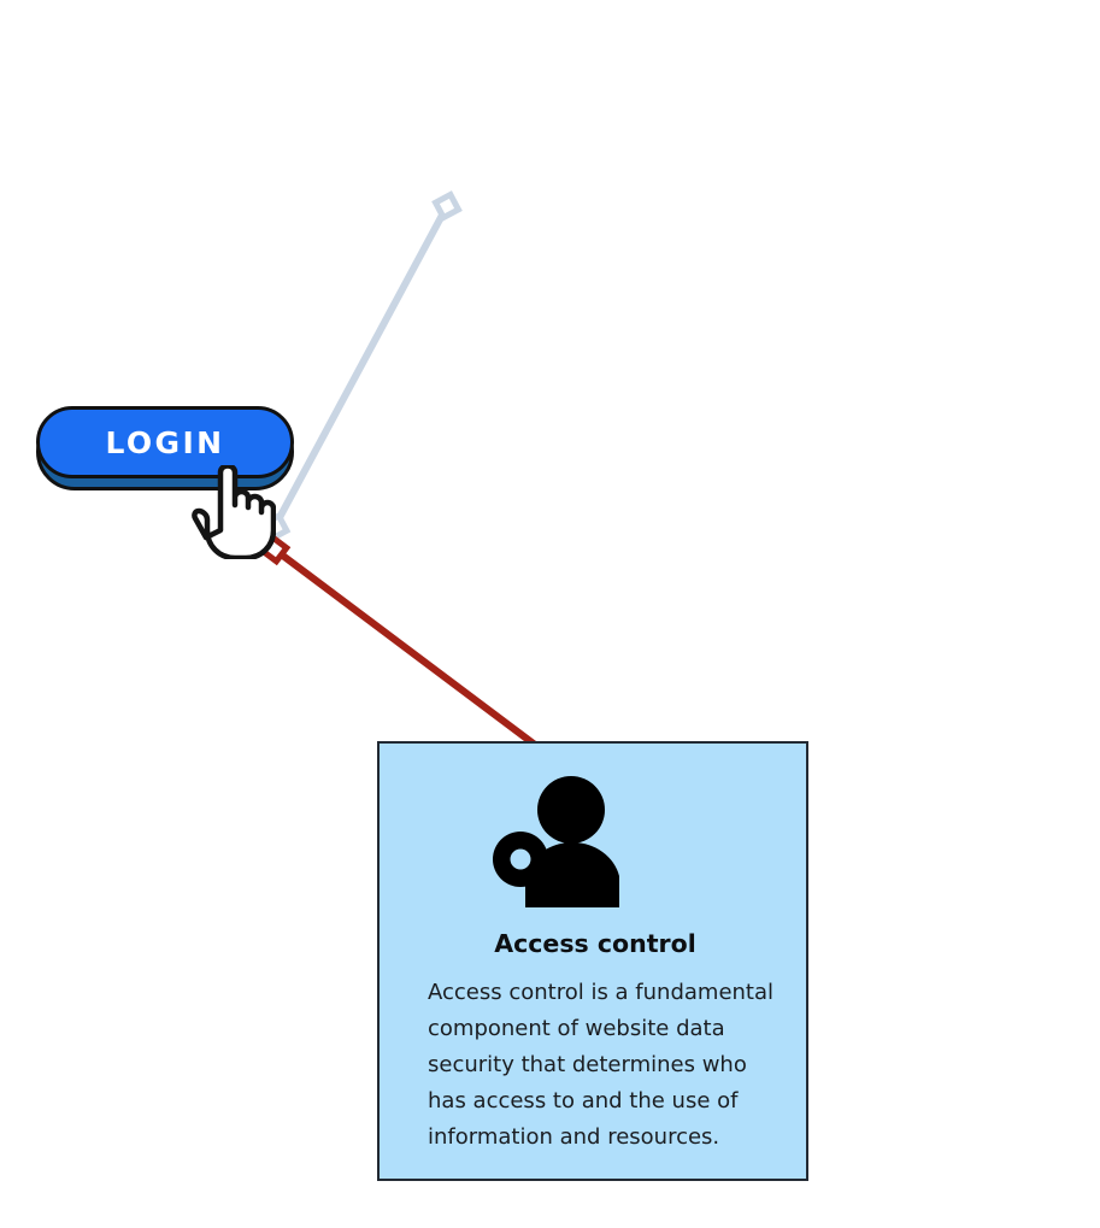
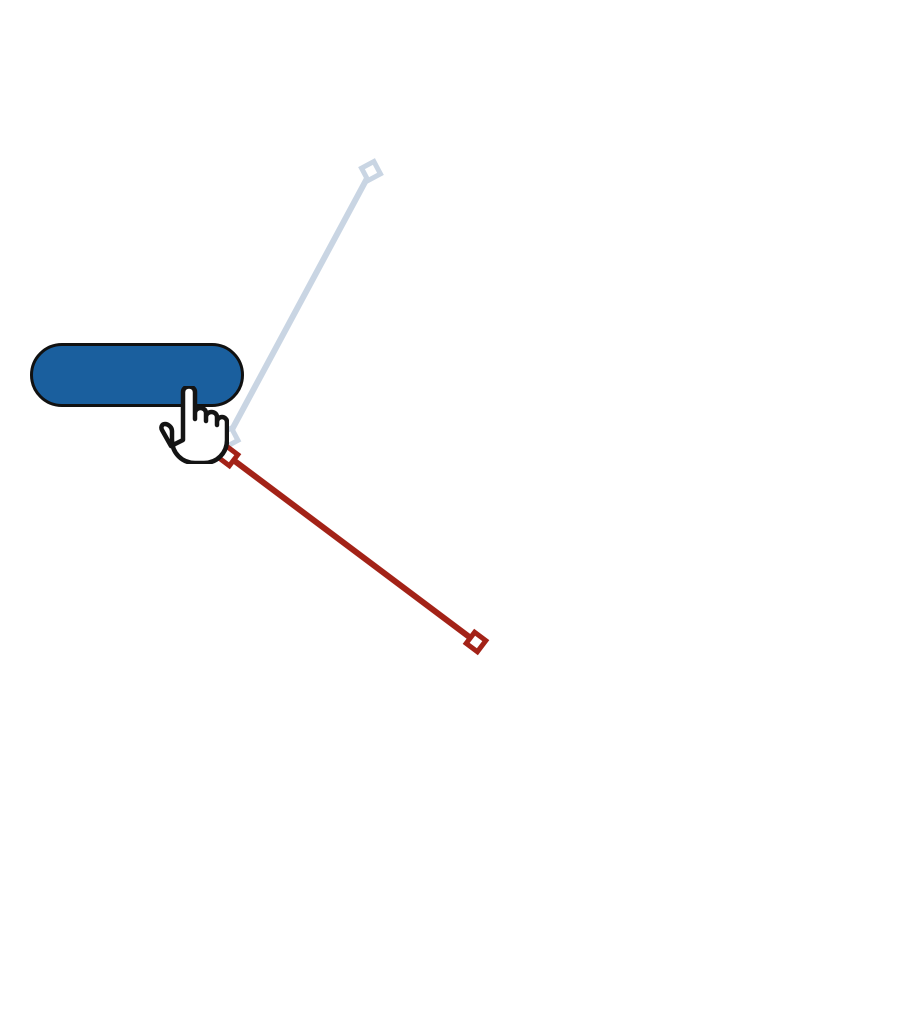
- LOGIN
- Access control
- Access control is a fundamental component of website data security that determines who has access to and the use of information and resources.
